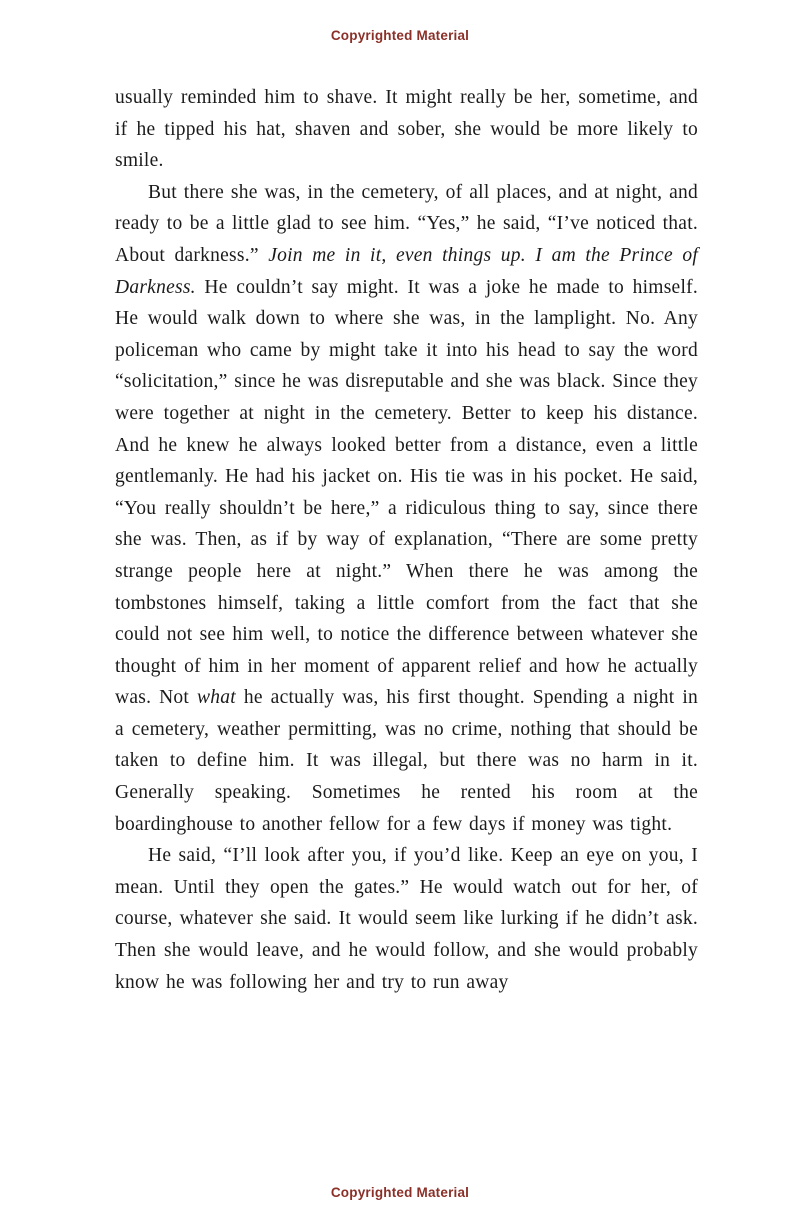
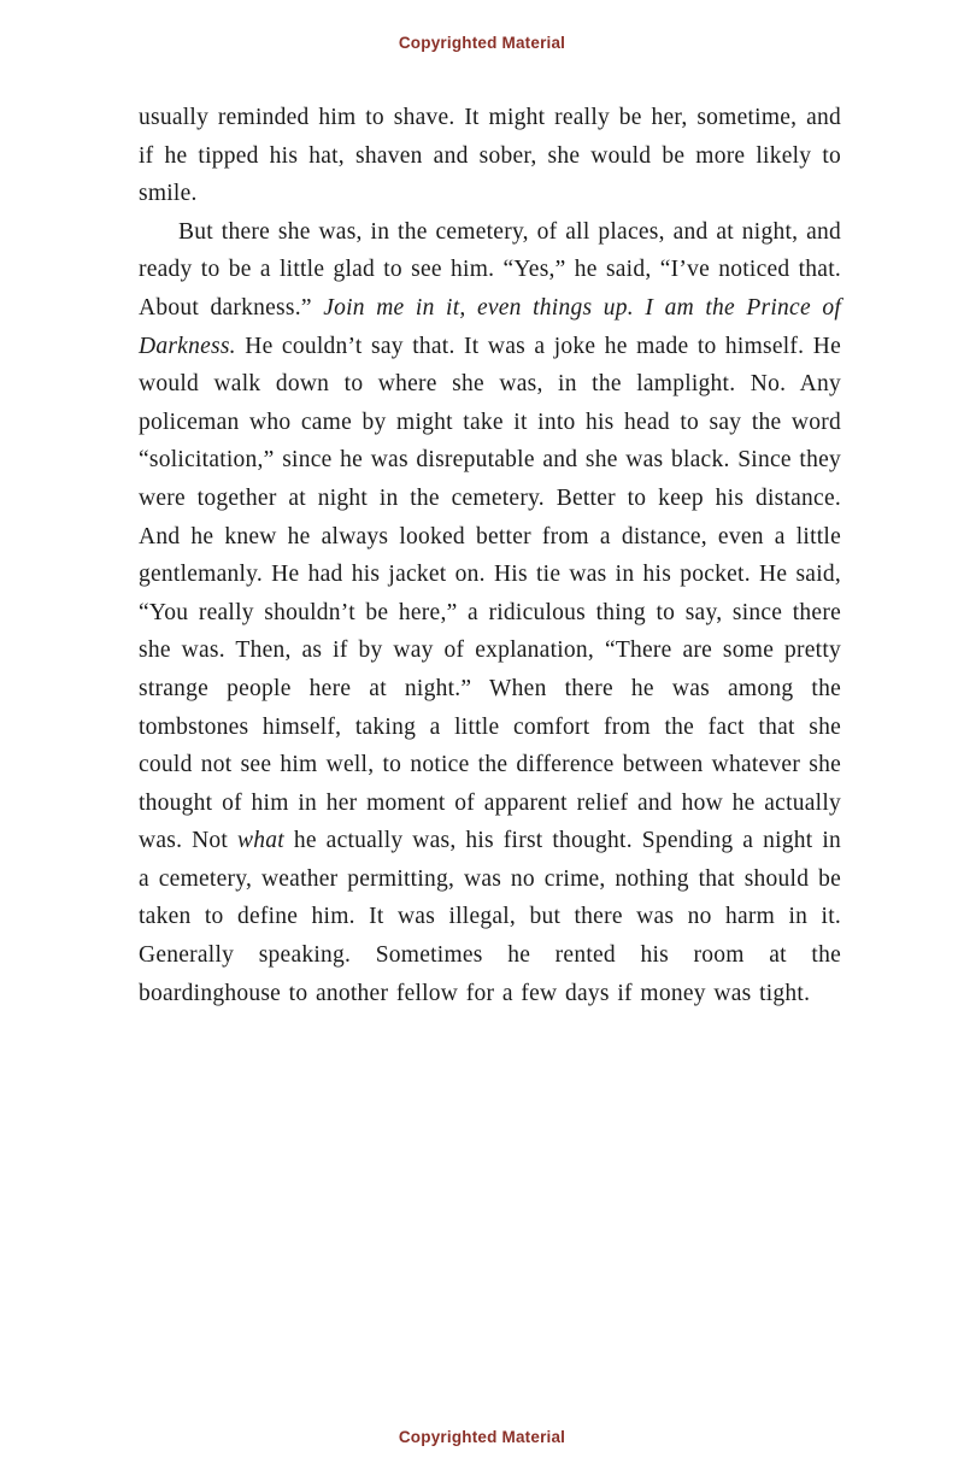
  Copyrighted Material
  usually reminded him to shave. It might really be her, sometime, and if he tipped his hat, shaven and sober, she would be more likely to smile.
- But there she was, in the cemetery, of all places, and at night, and ready to be a little glad to see him. “Yes,” he said, “I’ve noticed that. About darkness.” Join me in it, even things up. I am the Prince of Darkness. He couldn’t say might. It was a joke he made to himself. He would walk down to where she was, in the lamplight. No. Any policeman who came by might take it into his head to say the word “solicitation,” since he was disreputable and she was black. Since they were together at night in the cemetery. Better to keep his distance. And he knew he always looked better from a distance, even a little gentlemanly. He had his jacket on. His tie was in his pocket. He said, “You really shouldn’t be here,” a ridiculous thing to say, since there she was. Then, as if by way of explanation, “There are some pretty strange people here at night.” When there he was among the tombstones himself, taking a little comfort from the fact that she could not see him well, to notice the difference between whatever she thought of him in her moment of apparent relief and how he actually was. Not what he actually was, his first thought. Spending a night in a cemetery, weather permitting, was no crime, nothing that should be taken to define him. It was illegal, but there was no harm in it. Generally speaking. Sometimes he rented his room at the boardinghouse to another fellow for a few days if money was tight.
+ But there she was, in the cemetery, of all places, and at night, and ready to be a little glad to see him. “Yes,” he said, “I’ve noticed that. About darkness.” Join me in it, even things up. I am the Prince of Darkness. He couldn’t say that. It was a joke he made to himself. He would walk down to where she was, in the lamplight. No. Any policeman who came by might take it into his head to say the word “solicitation,” since he was disreputable and she was black. Since they were together at night in the cemetery. Better to keep his distance. And he knew he always looked better from a distance, even a little gentlemanly. He had his jacket on. His tie was in his pocket. He said, “You really shouldn’t be here,” a ridiculous thing to say, since there she was. Then, as if by way of explanation, “There are some pretty strange people here at night.” When there he was among the tombstones himself, taking a little comfort from the fact that she could not see him well, to notice the difference between whatever she thought of him in her moment of apparent relief and how he actually was. Not what he actually was, his first thought. Spending a night in a cemetery, weather permitting, was no crime, nothing that should be taken to define him. It was illegal, but there was no harm in it. Generally speaking. Sometimes he rented his room at the boardinghouse to another fellow for a few days if money was tight.
- He said, “I’ll look after you, if you’d like. Keep an eye on you, I mean. Until they open the gates.” He would watch out for her, of course, whatever she said. It would seem like lurking if he didn’t ask. Then she would leave, and he would follow, and she would probably know he was following her and try to run away
  Copyrighted Material
